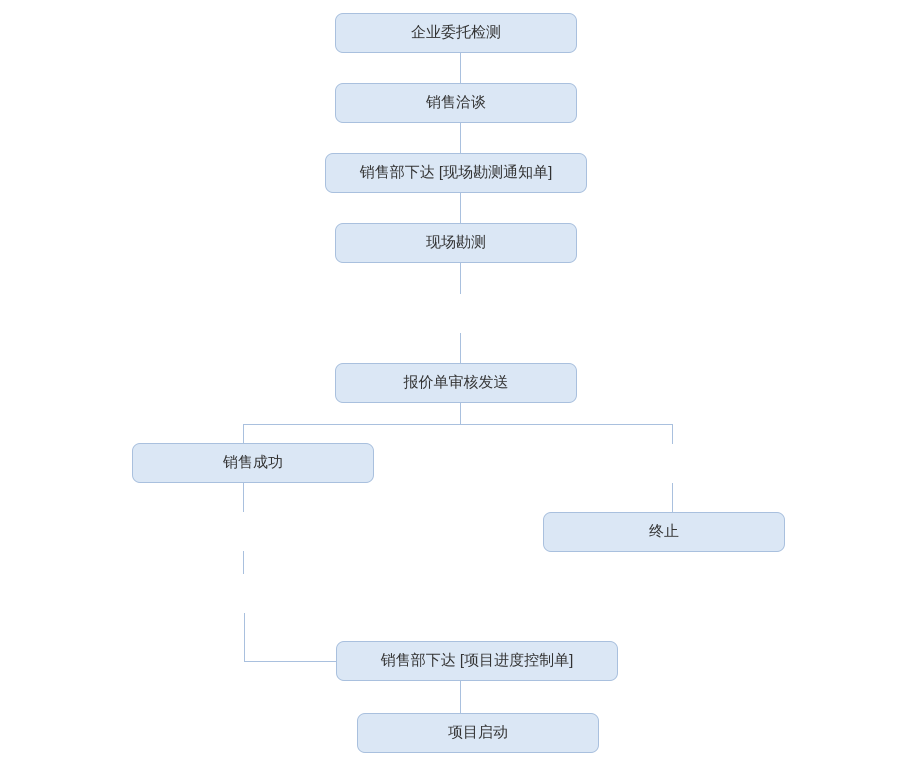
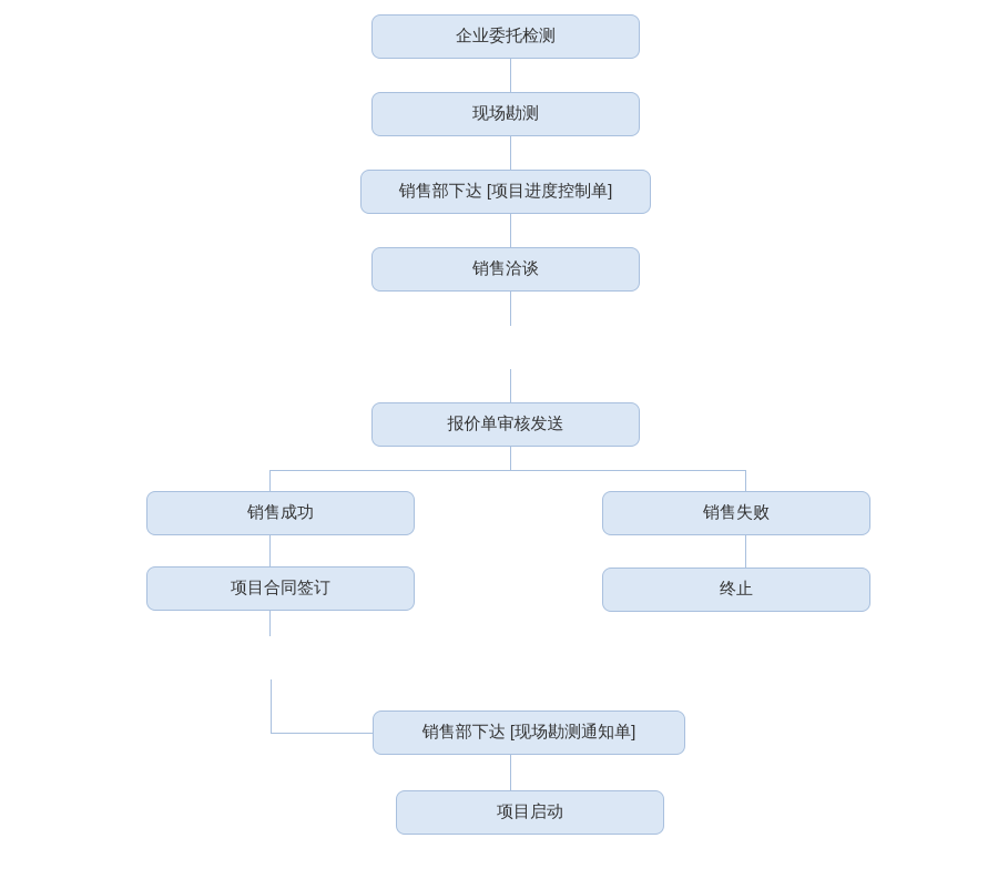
  企业委托检测
- 销售洽谈
+ 现场勘测
- 销售部下达 [现场勘测通知单]
+ 销售部下达 [项目进度控制单]
- 现场勘测
+ 销售洽谈
  报价单审核发送
  销售成功
+ 销售失败
+ 项目合同签订
  终止
- 销售部下达 [项目进度控制单]
+ 销售部下达 [现场勘测通知单]
  项目启动
